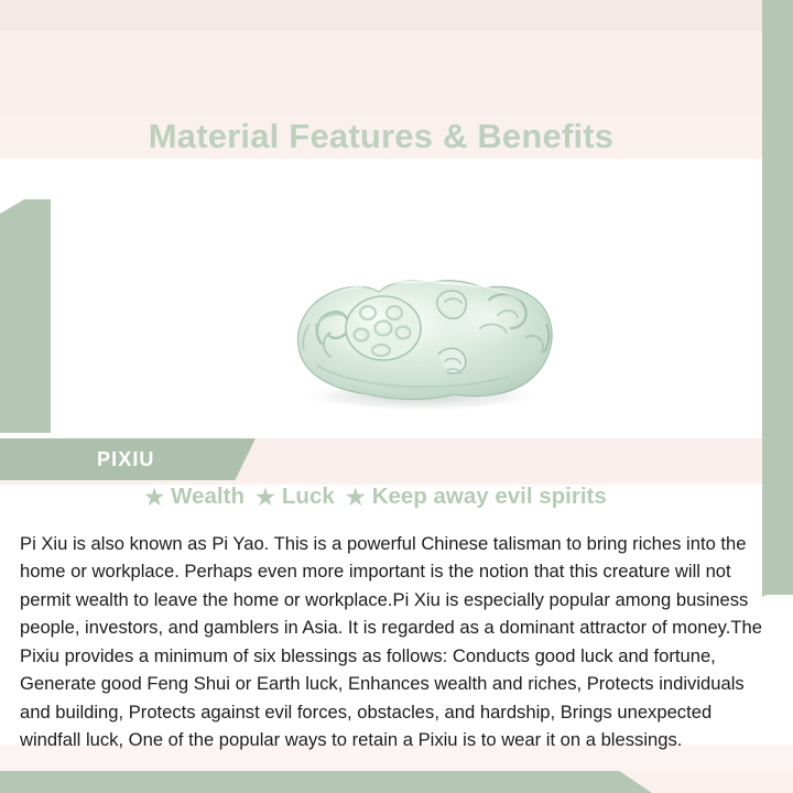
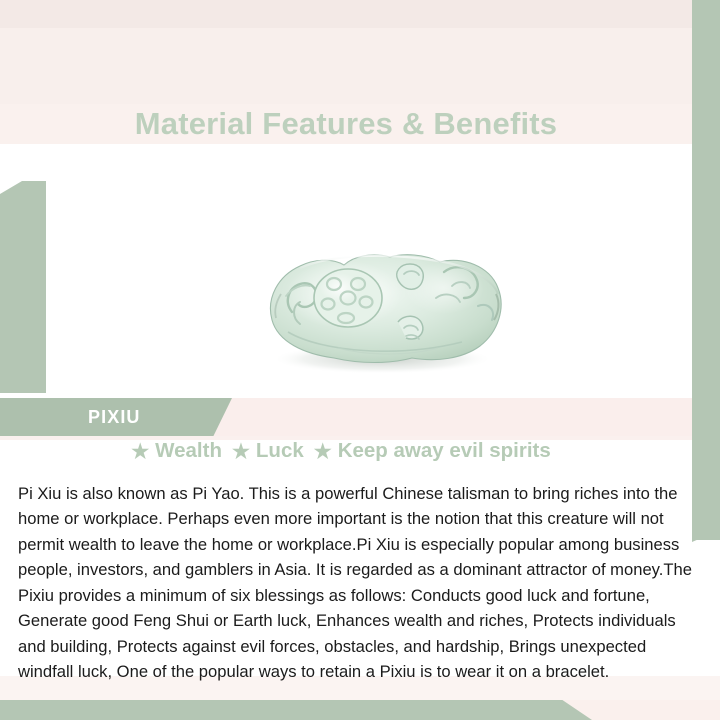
  Material Features & Benefits
  PIXIU
  ★
  Wealth
  ★
  Luck
  ★
  Keep away evil spirits
- Pi Xiu is also known as Pi Yao. This is a powerful Chinese talisman to bring riches into the home or workplace. Perhaps even more important is the notion that this creature will not permit wealth to leave the home or workplace.Pi Xiu is especially popular among business people, investors, and gamblers in Asia. It is regarded as a dominant attractor of money.The Pixiu provides a minimum of six blessings as follows: Conducts good luck and fortune, Generate good Feng Shui or Earth luck, Enhances wealth and riches, Protects individuals and building, Protects against evil forces, obstacles, and hardship, Brings unexpected windfall luck, One of the popular ways to retain a Pixiu is to wear it on a blessings.
+ Pi Xiu is also known as Pi Yao. This is a powerful Chinese talisman to bring riches into the home or workplace. Perhaps even more important is the notion that this creature will not permit wealth to leave the home or workplace.Pi Xiu is especially popular among business people, investors, and gamblers in Asia. It is regarded as a dominant attractor of money.The Pixiu provides a minimum of six blessings as follows: Conducts good luck and fortune, Generate good Feng Shui or Earth luck, Enhances wealth and riches, Protects individuals and building, Protects against evil forces, obstacles, and hardship, Brings unexpected windfall luck, One of the popular ways to retain a Pixiu is to wear it on a bracelet.
